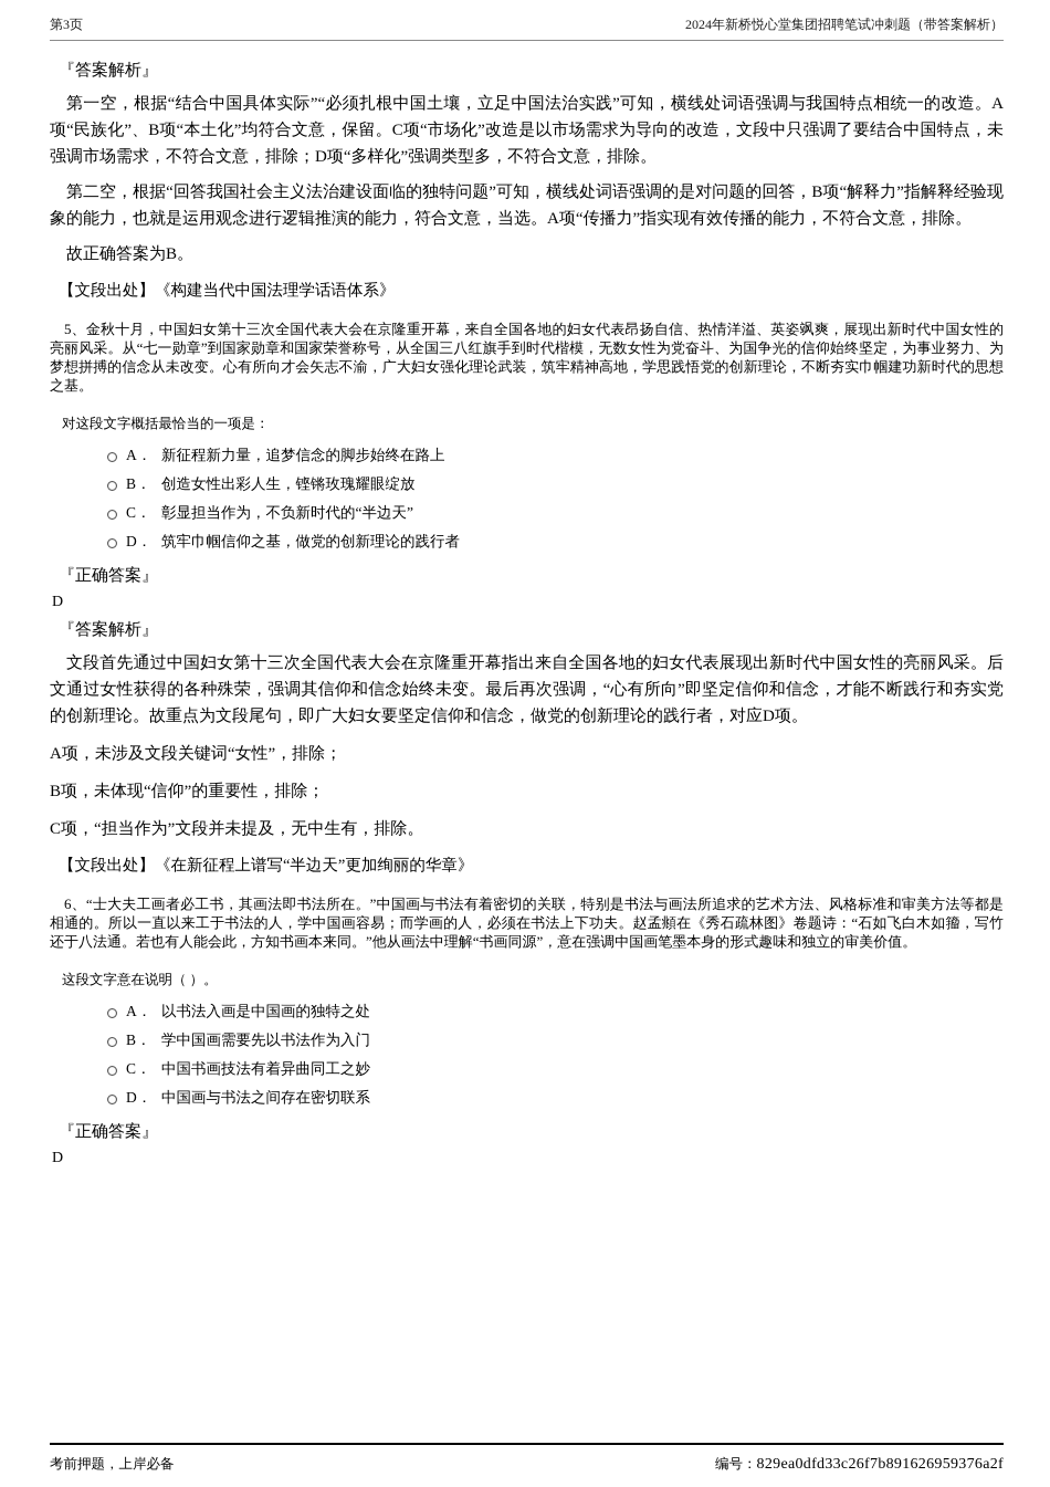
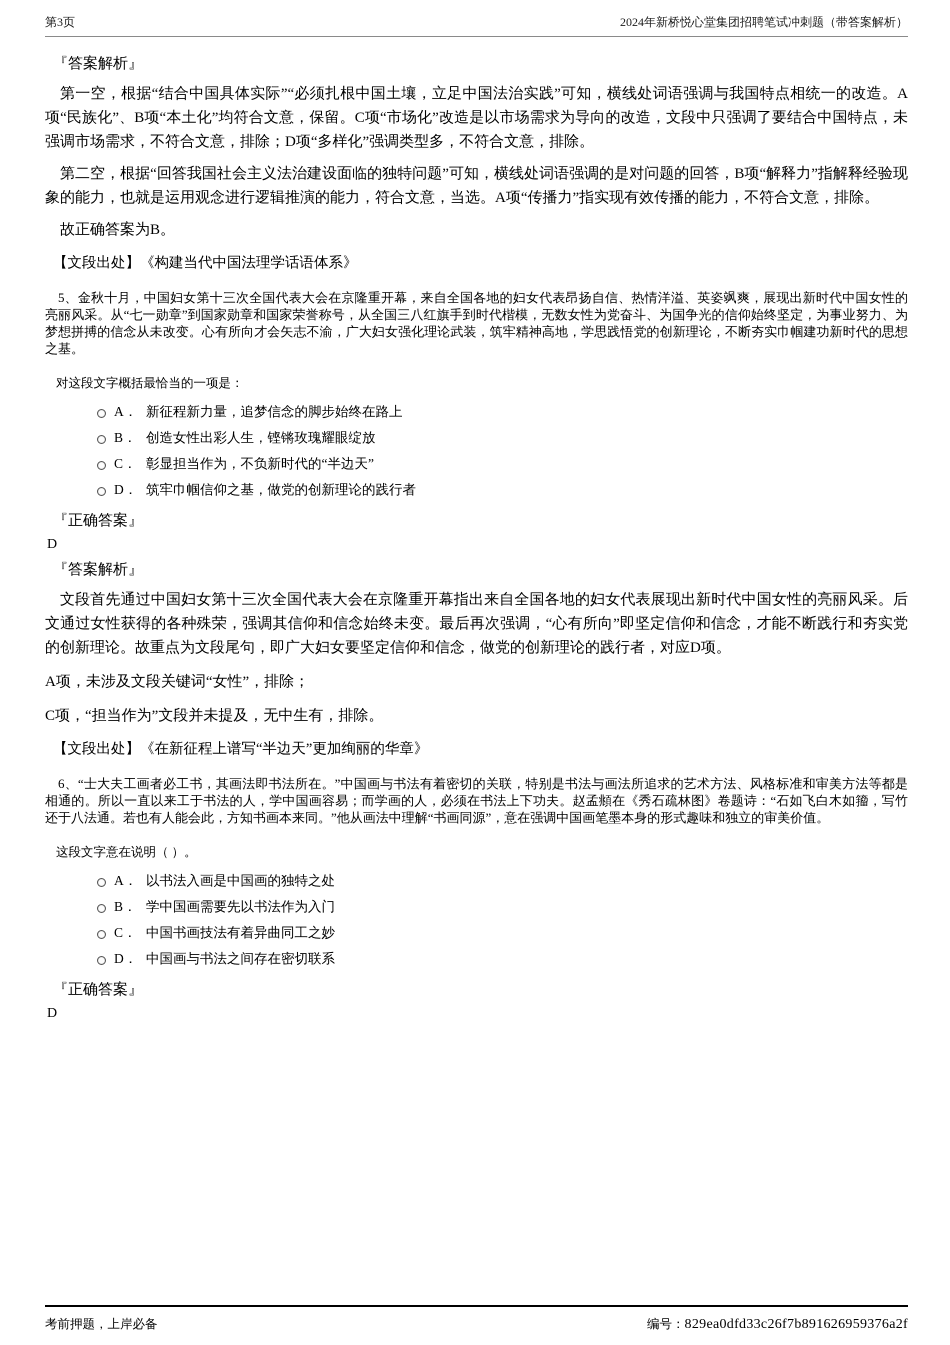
  第3页
  2024年新桥悦心堂集团招聘笔试冲刺题（带答案解析）
  『答案解析』
  第一空，根据“结合中国具体实际”“必须扎根中国土壤，立足中国法治实践”可知，横线处词语强调与我国特点相统一的改造。A项“民族化”、B项“本土化”均符合文意，保留。C项“市场化”改造是以市场需求为导向的改造，文段中只强调了要结合中国特点，未强调市场需求，不符合文意，排除；D项“多样化”强调类型多，不符合文意，排除。
  第二空，根据“回答我国社会主义法治建设面临的独特问题”可知，横线处词语强调的是对问题的回答，B项“解释力”指解释经验现象的能力，也就是运用观念进行逻辑推演的能力，符合文意，当选。A项“传播力”指实现有效传播的能力，不符合文意，排除。
  故正确答案为B。
  【文段出处】《构建当代中国法理学话语体系》
  5、金秋十月，中国妇女第十三次全国代表大会在京隆重开幕，来自全国各地的妇女代表昂扬自信、热情洋溢、英姿飒爽，展现出新时代中国女性的亮丽风采。从“七一勋章”到国家勋章和国家荣誉称号，从全国三八红旗手到时代楷模，无数女性为党奋斗、为国争光的信仰始终坚定，为事业努力、为梦想拼搏的信念从未改变。心有所向才会矢志不渝，广大妇女强化理论武装，筑牢精神高地，学思践悟党的创新理论，不断夯实巾帼建功新时代的思想之基。
  对这段文字概括最恰当的一项是：
  A．
  新征程新力量，追梦信念的脚步始终在路上
  B．
  创造女性出彩人生，铿锵玫瑰耀眼绽放
  C．
  彰显担当作为，不负新时代的“半边天”
  D．
  筑牢巾帼信仰之基，做党的创新理论的践行者
  『正确答案』
  D
  『答案解析』
  文段首先通过中国妇女第十三次全国代表大会在京隆重开幕指出来自全国各地的妇女代表展现出新时代中国女性的亮丽风采。后文通过女性获得的各种殊荣，强调其信仰和信念始终未变。最后再次强调，“心有所向”即坚定信仰和信念，才能不断践行和夯实党的创新理论。故重点为文段尾句，即广大妇女要坚定信仰和信念，做党的创新理论的践行者，对应D项。
  A项，未涉及文段关键词“女性”，排除；
- B项，未体现“信仰”的重要性，排除；
  C项，“担当作为”文段并未提及，无中生有，排除。
  【文段出处】《在新征程上谱写“半边天”更加绚丽的华章》
  6、“士大夫工画者必工书，其画法即书法所在。”中国画与书法有着密切的关联，特别是书法与画法所追求的艺术方法、风格标准和审美方法等都是相通的。所以一直以来工于书法的人，学中国画容易；而学画的人，必须在书法上下功夫。赵孟頫在《秀石疏林图》卷题诗：“石如飞白木如籀，写竹还于八法通。若也有人能会此，方知书画本来同。”他从画法中理解“书画同源”，意在强调中国画笔墨本身的形式趣味和独立的审美价值。
  这段文字意在说明（ ）。
  A．
  以书法入画是中国画的独特之处
  B．
  学中国画需要先以书法作为入门
  C．
  中国书画技法有着异曲同工之妙
  D．
  中国画与书法之间存在密切联系
  『正确答案』
  D
  考前押题，上岸必备
  编号：
  829ea0dfd33c26f7b891626959376a2f
